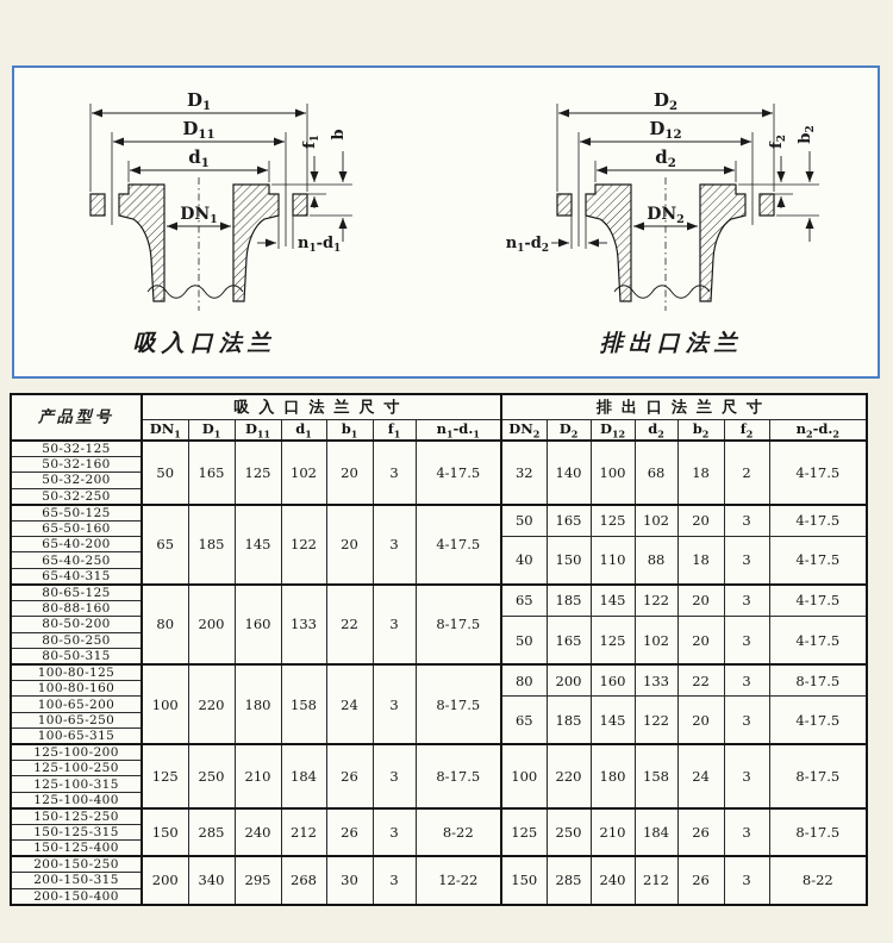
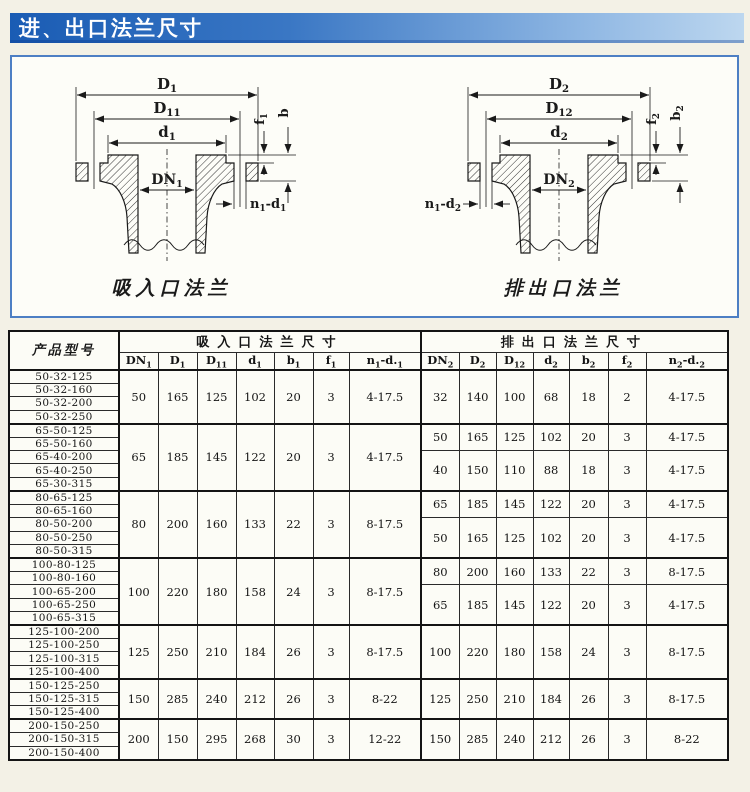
+ 进、出口法兰尺寸
  D1
  D11
  d1
  DN1
  n1-d1
  吸入口法兰
  D2
  D12
  d2
  DN2
  n1-d2
  排出口法兰
  产品型号	吸入口法兰尺寸	排出口法兰尺寸
  DN1	D1	D11	d1	b1	f1	n1-d.1	DN2	D2	D12	d2	b2	f2	n2-d.2
  50-32-125	50	165	125	102	20	3	4-17.5	32	140	100	68	18	2	4-17.5
  50-32-160
  50-32-200
  50-32-250
  65-50-125	65	185	145	122	20	3	4-17.5	50	165	125	102	20	3	4-17.5
  65-50-160
  65-40-200	40	150	110	88	18	3	4-17.5
  65-40-250
- 65-40-315
+ 65-30-315
  80-65-125	80	200	160	133	22	3	8-17.5	65	185	145	122	20	3	4-17.5
- 80-88-160
+ 80-65-160
  80-50-200	50	165	125	102	20	3	4-17.5
  80-50-250
  80-50-315
  100-80-125	100	220	180	158	24	3	8-17.5	80	200	160	133	22	3	8-17.5
  100-80-160
  100-65-200	65	185	145	122	20	3	4-17.5
  100-65-250
  100-65-315
  125-100-200	125	250	210	184	26	3	8-17.5	100	220	180	158	24	3	8-17.5
  125-100-250
  125-100-315
  125-100-400
  150-125-250	150	285	240	212	26	3	8-22	125	250	210	184	26	3	8-17.5
  150-125-315
  150-125-400
- 200-150-250	200	340	295	268	30	3	12-22	150	285	240	212	26	3	8-22
+ 200-150-250	200	150	295	268	30	3	12-22	150	285	240	212	26	3	8-22
  200-150-315
  200-150-400
